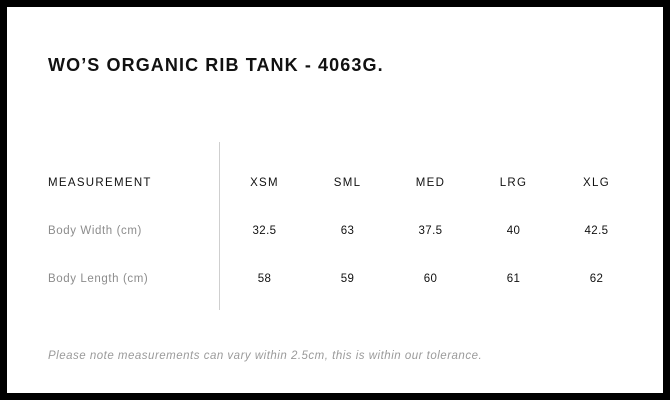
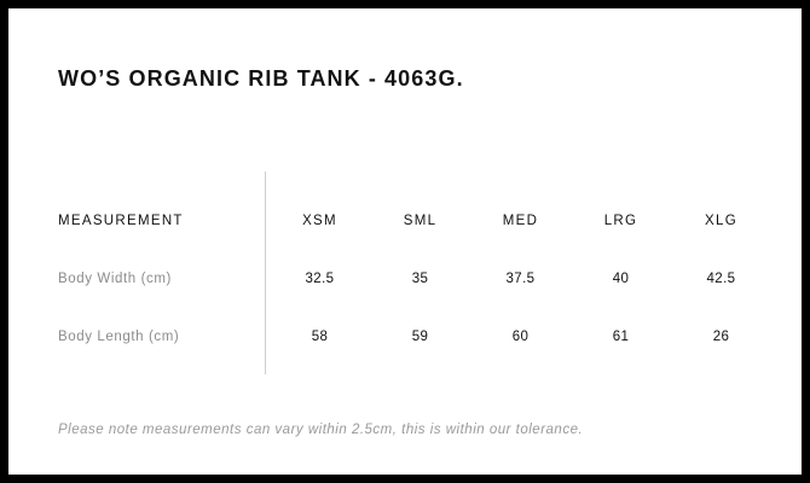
  WO’S ORGANIC RIB TANK - 4063G.
  MEASUREMENT	XSM	SML	MED	LRG	XLG
- Body Width (cm)	32.5	63	37.5	40	42.5
+ Body Width (cm)	32.5	35	37.5	40	42.5
- Body Length (cm)	58	59	60	61	62
+ Body Length (cm)	58	59	60	61	26
  Please note measurements can vary within 2.5cm, this is within our tolerance.
